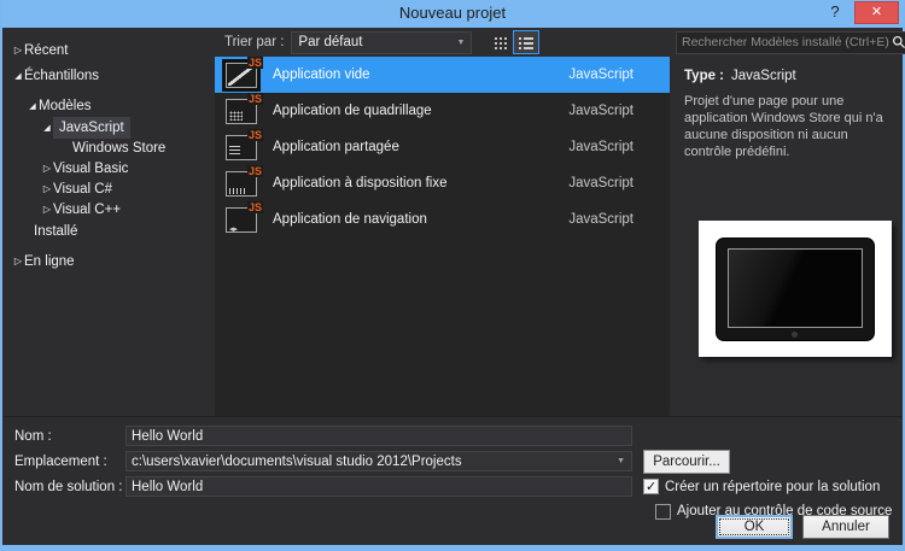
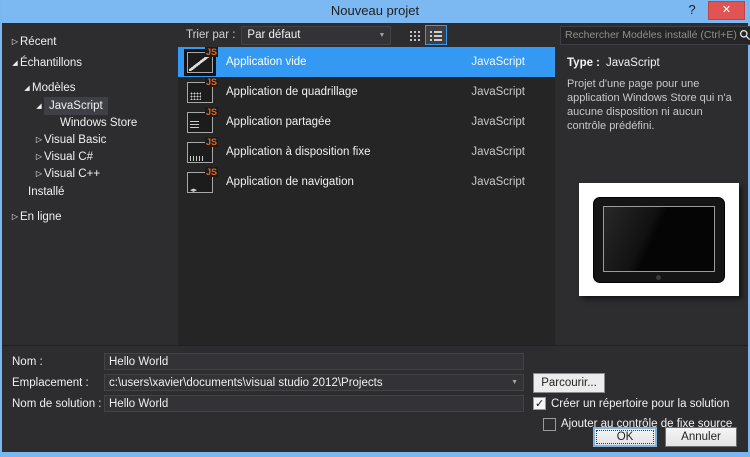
  Nouveau projet
  ?
  ✕
  Récent
  Échantillons
  Modèles
  JavaScript
  Windows Store
  Visual Basic
  Visual C#
  Visual C++
  Installé
  En ligne
  Trier par :
  Par défaut
  JS
  Application vide
  JavaScript
  JS
  Application de quadrillage
  JavaScript
  JS
  Application partagée
  JavaScript
  JS
  Application à disposition fixe
  JavaScript
  JS
  Application de navigation
  JavaScript
  Rechercher Modèles installé (Ctrl+E)
  Type : JavaScript
  Projet d'une page pour une application Windows Store qui n'a aucune disposition ni aucun contrôle prédéfini.
  Nom :
  Hello World
  Emplacement :
  c:\users\xavier\documents\visual studio 2012\Projects
  Parcourir...
  Nom de solution :
  Hello World
  Créer un répertoire pour la solution
- Ajouter au contrôle de code source
+ Ajouter au contrôle de fixe source
  OK
  Annuler
